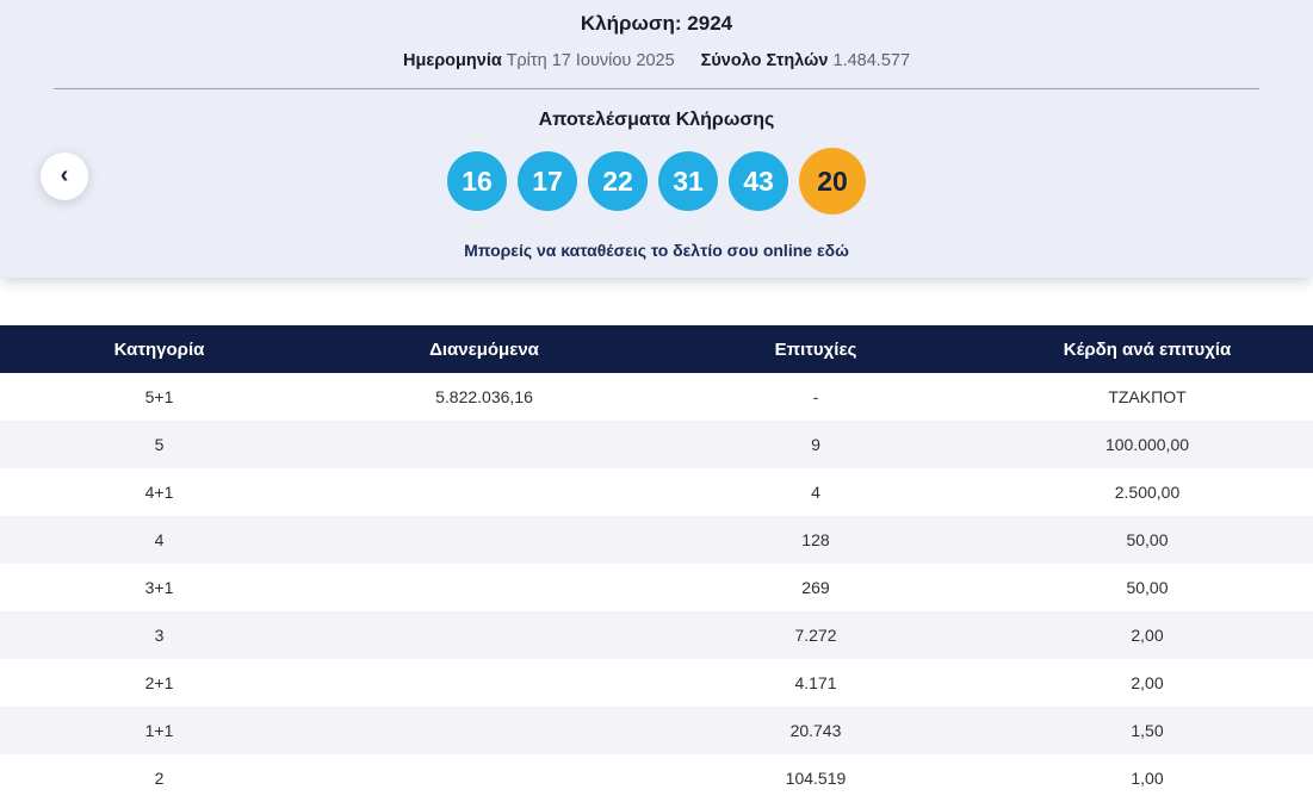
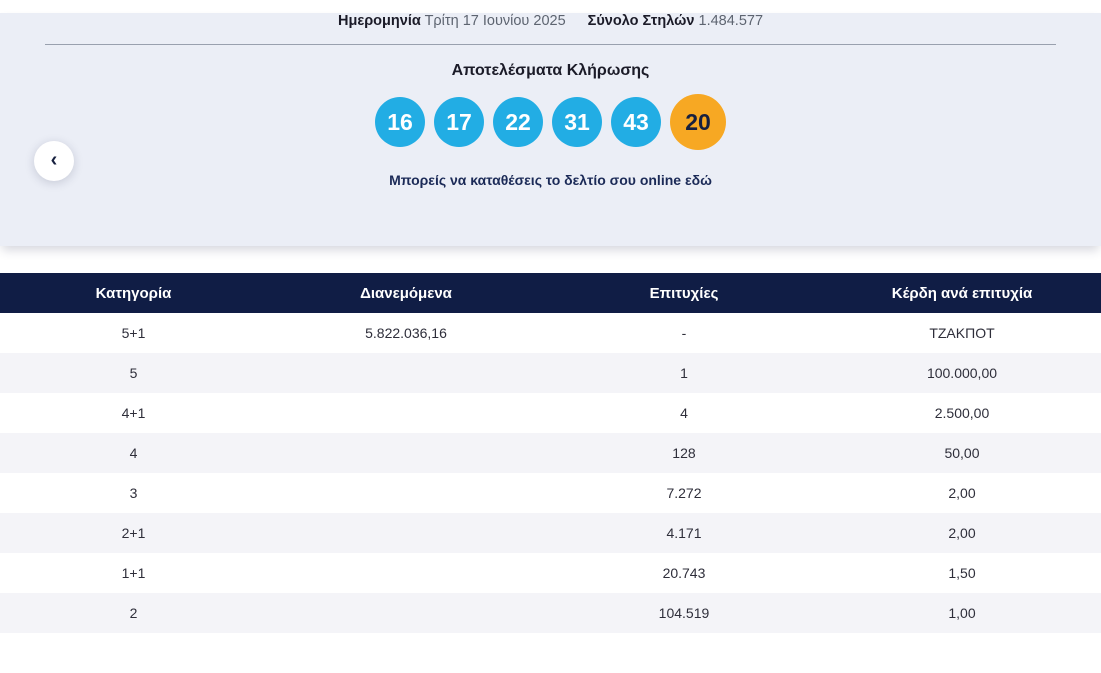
- Κλήρωση: 2924
  Ημερομηνία Τρίτη 17 Ιουνίου 2025 Σύνολο Στηλών 1.484.577
  Αποτελέσματα Κλήρωσης
  16
  17
  22
  31
  43
  20
  Μπορείς να καταθέσεις το δελτίο σου online εδώ
  ‹
  Κατηγορία	Διανεμόμενα	Επιτυχίες	Κέρδη ανά επιτυχία
  5+1	5.822.036,16	-	ΤΖΑΚΠΟΤ
- 5		9	100.000,00
+ 5		1	100.000,00
  4+1		4	2.500,00
  4		128	50,00
- 3+1		269	50,00
  3		7.272	2,00
  2+1		4.171	2,00
  1+1		20.743	1,50
  2		104.519	1,00
